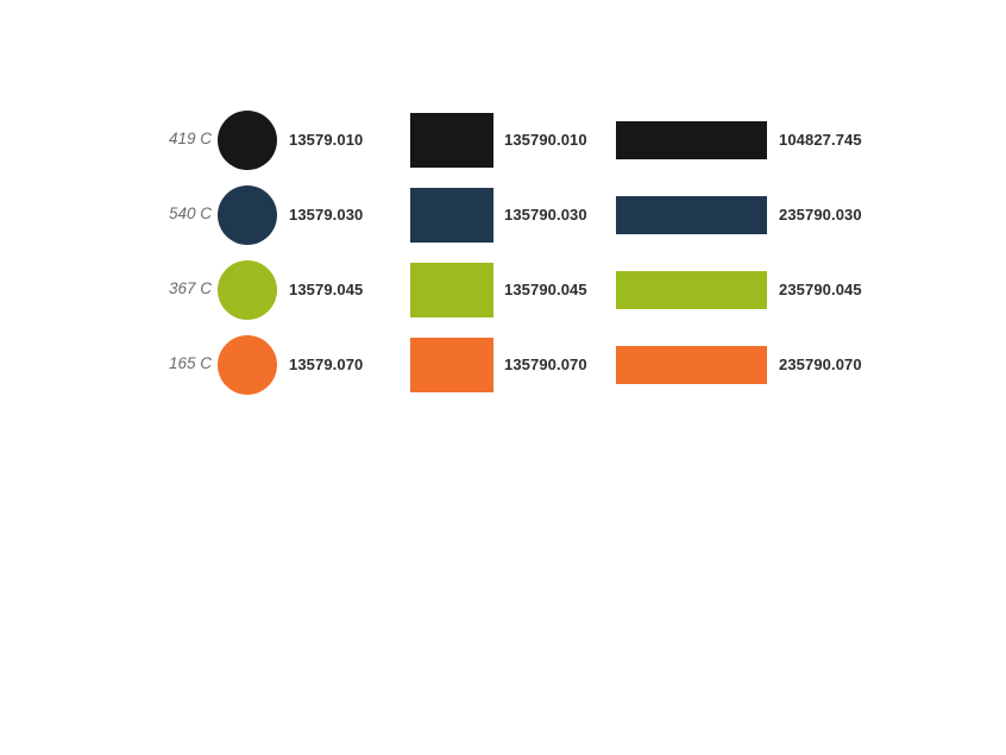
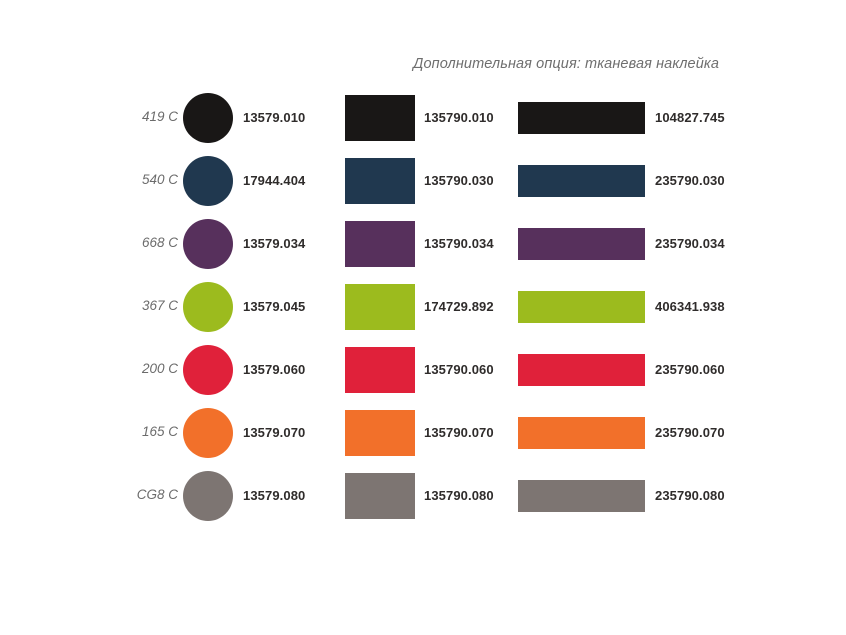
+ Дополнительная опция: тканевая наклейка
  419 C
  13579.010
  135790.010
  104827.745
  540 C
- 13579.030
+ 17944.404
  135790.030
  235790.030
+ 668 C
+ 13579.034
+ 135790.034
+ 235790.034
  367 C
  13579.045
- 135790.045
+ 174729.892
- 235790.045
+ 406341.938
+ 200 C
+ 13579.060
+ 135790.060
+ 235790.060
  165 C
  13579.070
  135790.070
  235790.070
+ CG8 C
+ 13579.080
+ 135790.080
+ 235790.080
